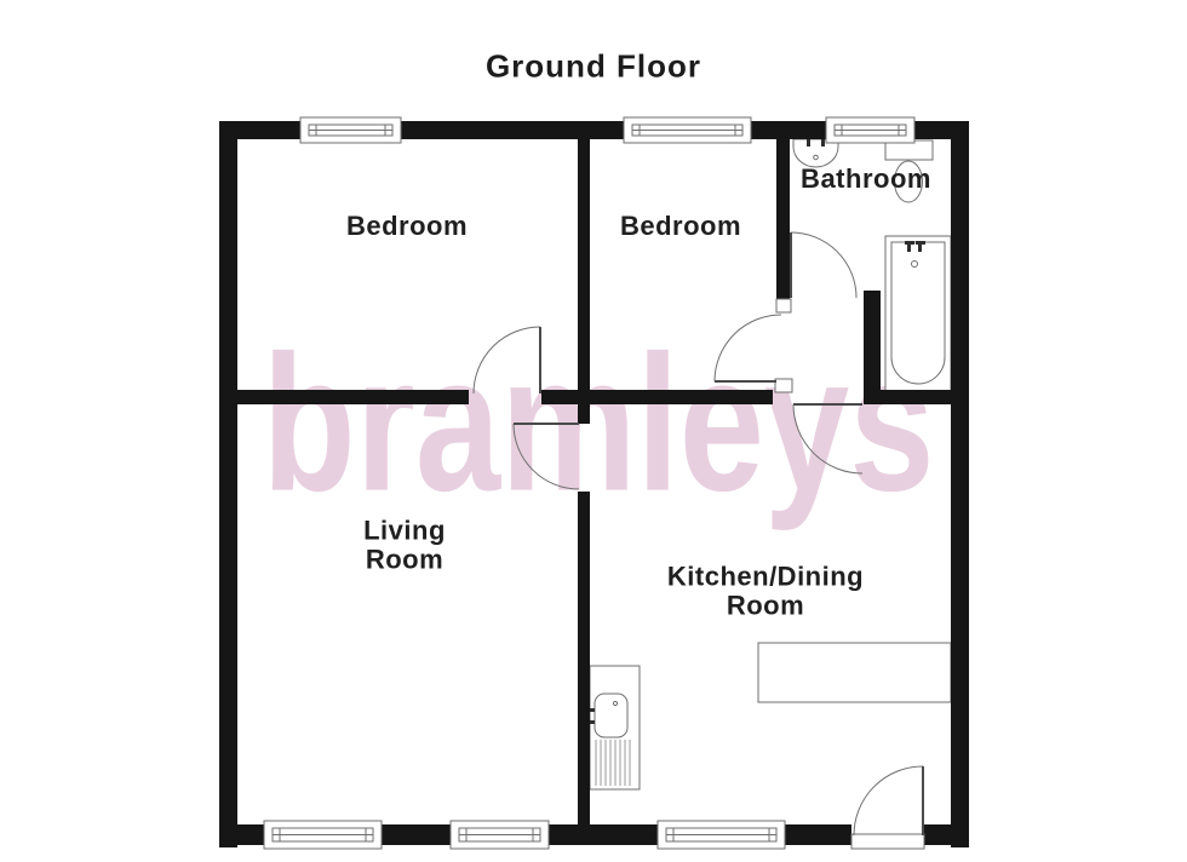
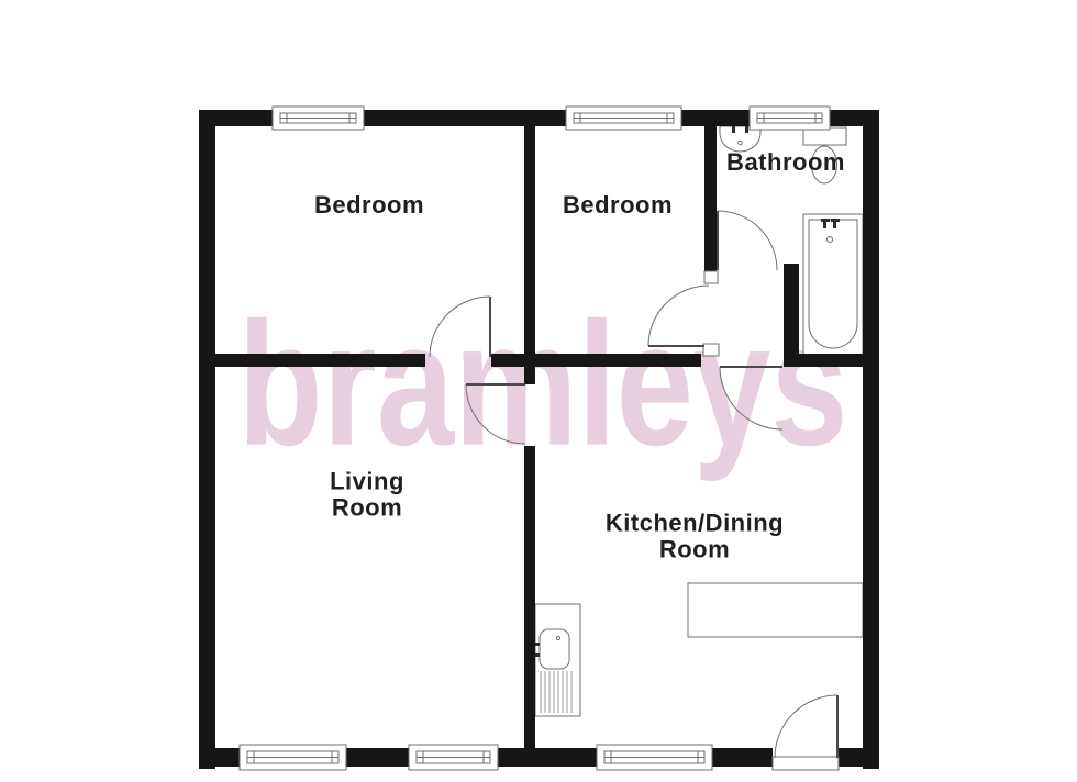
  braleys
- Ground Floor
  Bedroom
  Bedroom
  Bathroom
  Living
  Room
  Kitchen/Dining
  Room
